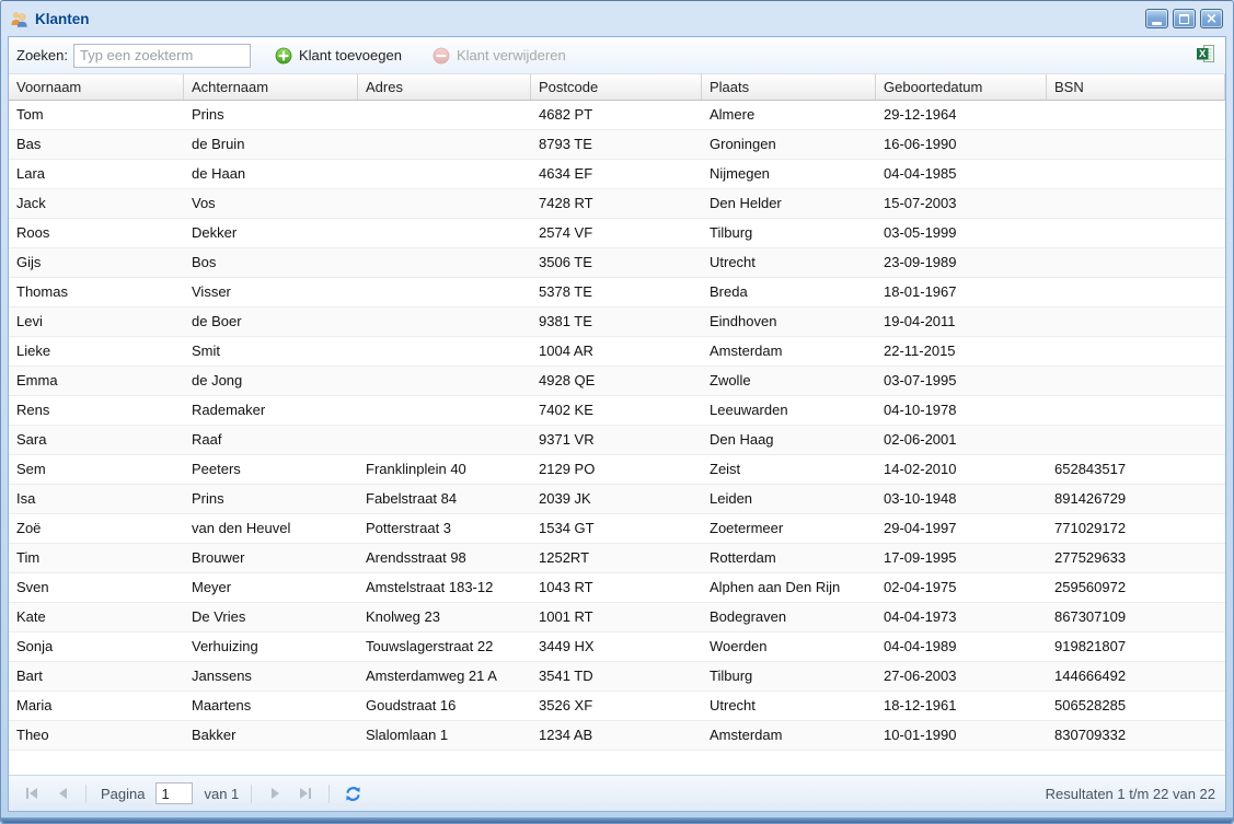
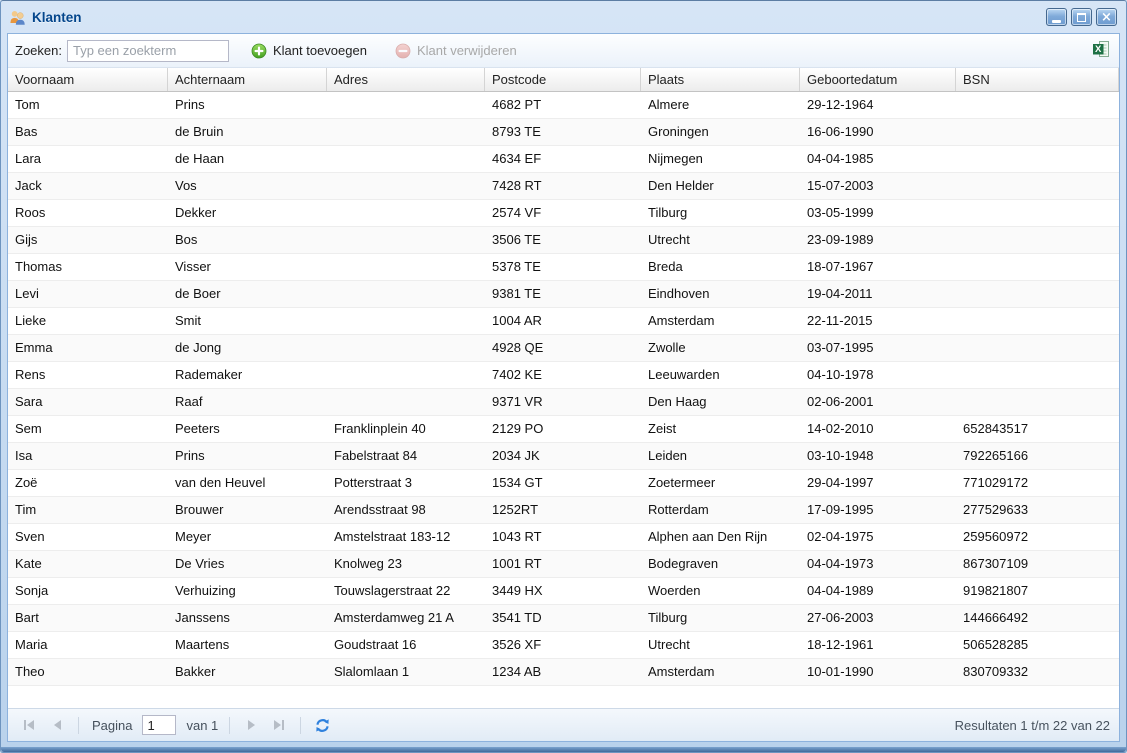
  Klanten
  ×
  Zoeken:
  Typ een zoekterm
  Klant toevoegen
  Klant verwijderen
  X
  Voornaam
  Achternaam
  Adres
  Postcode
  Plaats
  Geboortedatum
  BSN
  Tom
  Prins
  4682 PT
  Almere
  29-12-1964
  Bas
  de Bruin
  8793 TE
  Groningen
  16-06-1990
  Lara
  de Haan
  4634 EF
  Nijmegen
  04-04-1985
  Jack
  Vos
  7428 RT
  Den Helder
  15-07-2003
  Roos
  Dekker
  2574 VF
  Tilburg
  03-05-1999
  Gijs
  Bos
  3506 TE
  Utrecht
  23-09-1989
  Thomas
  Visser
  5378 TE
  Breda
- 18-01-1967
+ 18-07-1967
  Levi
  de Boer
  9381 TE
  Eindhoven
  19-04-2011
  Lieke
  Smit
  1004 AR
  Amsterdam
  22-11-2015
  Emma
  de Jong
  4928 QE
  Zwolle
  03-07-1995
  Rens
  Rademaker
  7402 KE
  Leeuwarden
  04-10-1978
  Sara
  Raaf
  9371 VR
  Den Haag
  02-06-2001
  Sem
  Peeters
  Franklinplein 40
  2129 PO
  Zeist
  14-02-2010
  652843517
  Isa
  Prins
  Fabelstraat 84
- 2039 JK
+ 2034 JK
  Leiden
  03-10-1948
- 891426729
+ 792265166
  Zoë
  van den Heuvel
  Potterstraat 3
  1534 GT
  Zoetermeer
  29-04-1997
  771029172
  Tim
  Brouwer
  Arendsstraat 98
  1252RT
  Rotterdam
  17-09-1995
  277529633
  Sven
  Meyer
  Amstelstraat 183-12
  1043 RT
  Alphen aan Den Rijn
  02-04-1975
  259560972
  Kate
  De Vries
  Knolweg 23
  1001 RT
  Bodegraven
  04-04-1973
  867307109
  Sonja
  Verhuizing
  Touwslagerstraat 22
  3449 HX
  Woerden
  04-04-1989
  919821807
  Bart
  Janssens
  Amsterdamweg 21 A
  3541 TD
  Tilburg
  27-06-2003
  144666492
  Maria
  Maartens
  Goudstraat 16
  3526 XF
  Utrecht
  18-12-1961
  506528285
  Theo
  Bakker
  Slalomlaan 1
  1234 AB
  Amsterdam
  10-01-1990
  830709332
  Pagina
  1
  van 1
  Resultaten 1 t/m 22 van 22
